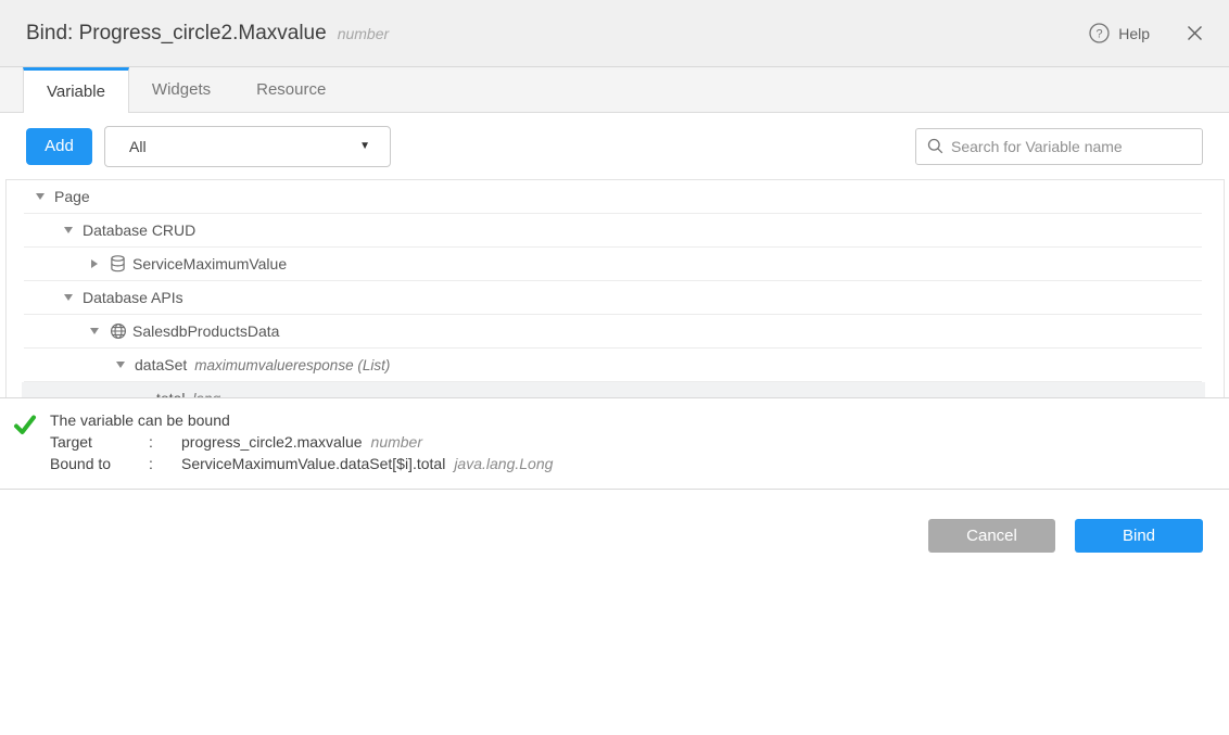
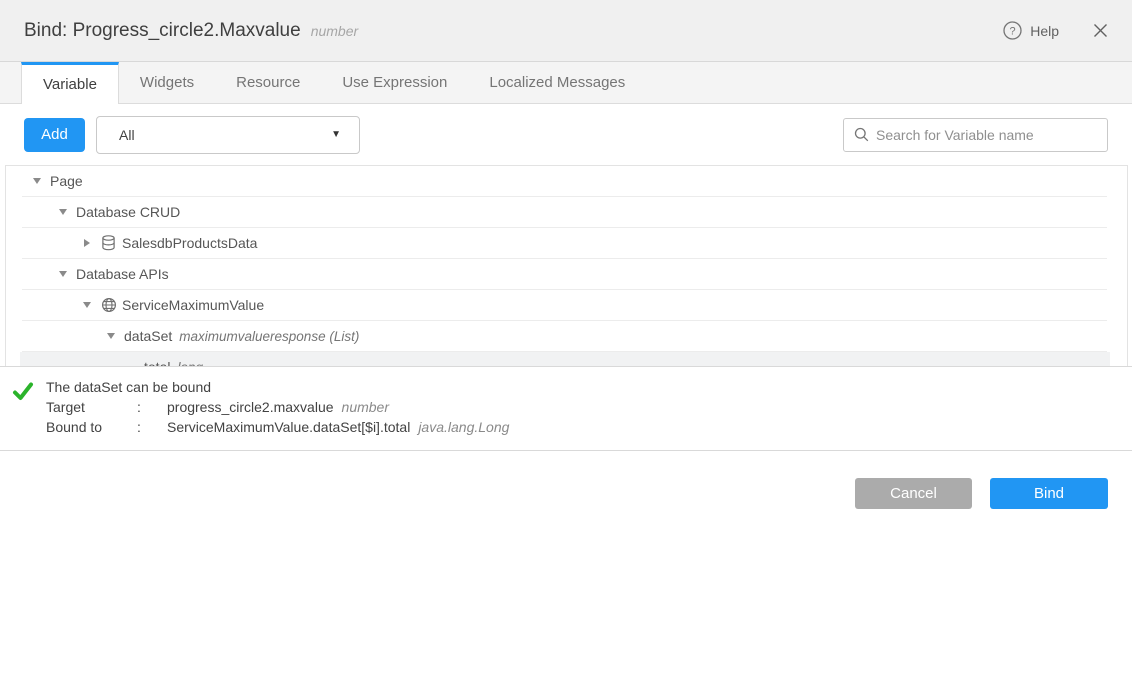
  Bind: Progress_circle2.Maxvalue
  number
  ?
  Help
  Variable
  Widgets
  Resource
+ Use Expression
+ Localized Messages
  Add
  All
  ▼
  Search for Variable name
  Page
  Database CRUD
- ServiceMaximumValue
+ SalesdbProductsData
  Database APIs
- SalesdbProductsData
+ ServiceMaximumValue
  dataSet
  maximumvalueresponse (List)
- The variable can be bound
+ The dataSet can be bound
  Target
  :
  progress_circle2.maxvalue
  number
  Bound to
  :
  ServiceMaximumValue.dataSet[$i].total
  java.lang.Long
  Cancel
  Bind
